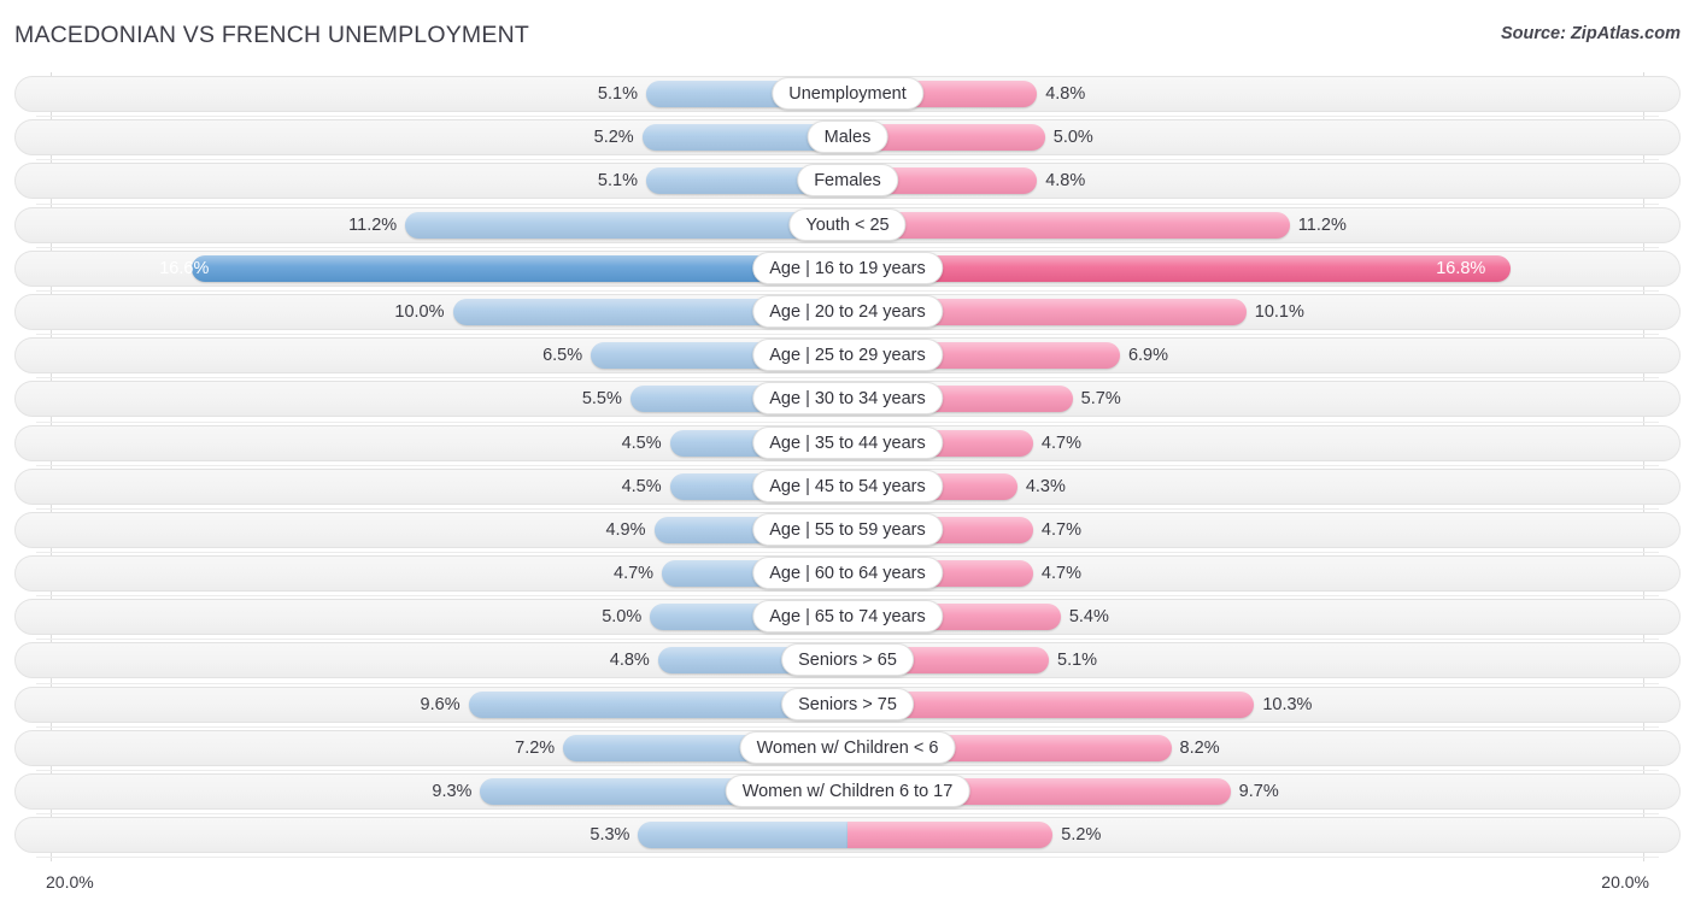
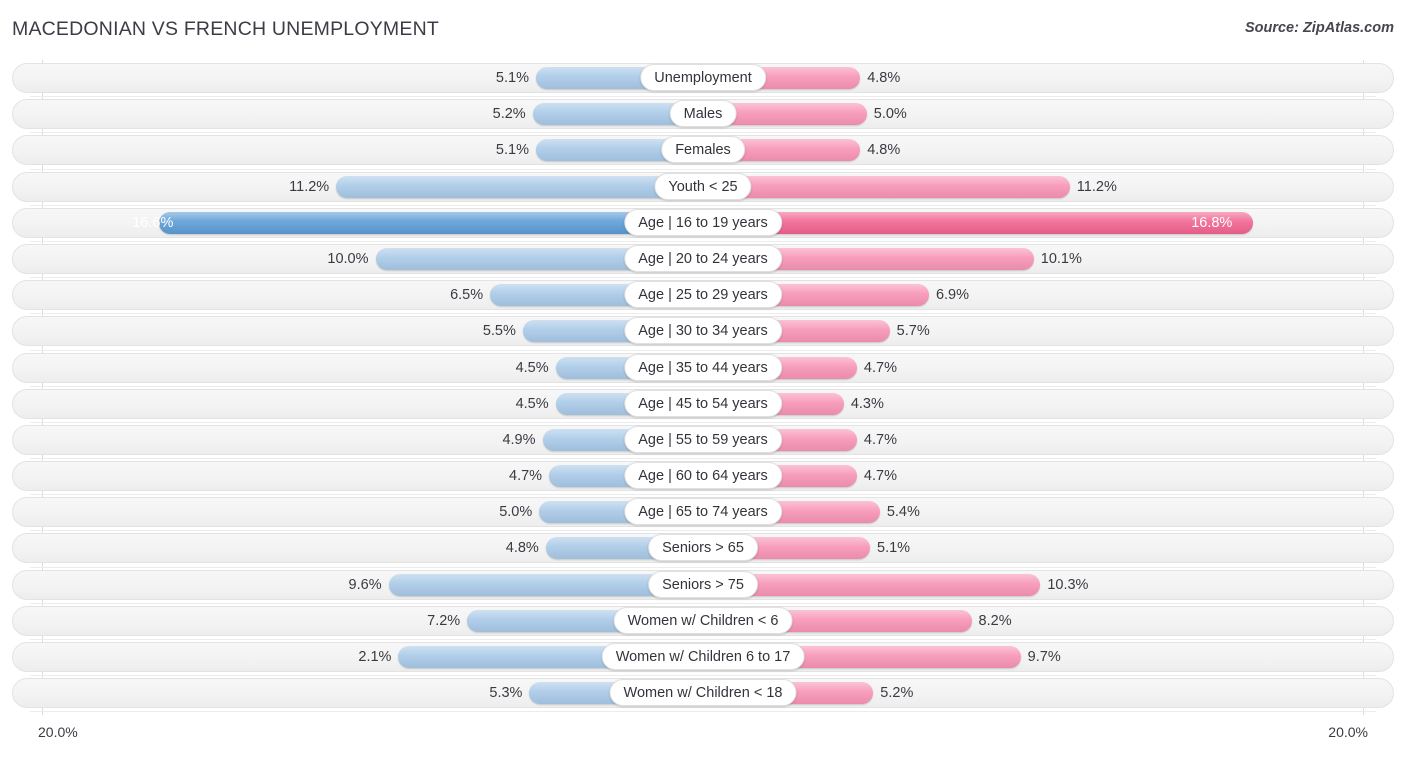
  MACEDONIAN VS FRENCH UNEMPLOYMENT
  Source: ZipAtlas.com
  5.1%
  4.8%
  Unemployment
  5.2%
  5.0%
  Males
  5.1%
  4.8%
  Females
  11.2%
  11.2%
  Youth < 25
  16.6%
  16.8%
  Age | 16 to 19 years
  10.0%
  10.1%
  Age | 20 to 24 years
  6.5%
  6.9%
  Age | 25 to 29 years
  5.5%
  5.7%
  Age | 30 to 34 years
  4.5%
  4.7%
  Age | 35 to 44 years
  4.5%
  4.3%
  Age | 45 to 54 years
  4.9%
  4.7%
  Age | 55 to 59 years
  4.7%
  4.7%
  Age | 60 to 64 years
  5.0%
  5.4%
  Age | 65 to 74 years
  4.8%
  5.1%
  Seniors > 65
  9.6%
  10.3%
  Seniors > 75
  7.2%
  8.2%
  Women w/ Children < 6
- 9.3%
+ 2.1%
  9.7%
  Women w/ Children 6 to 17
  5.3%
  5.2%
+ Women w/ Children < 18
  20.0%
  20.0%
